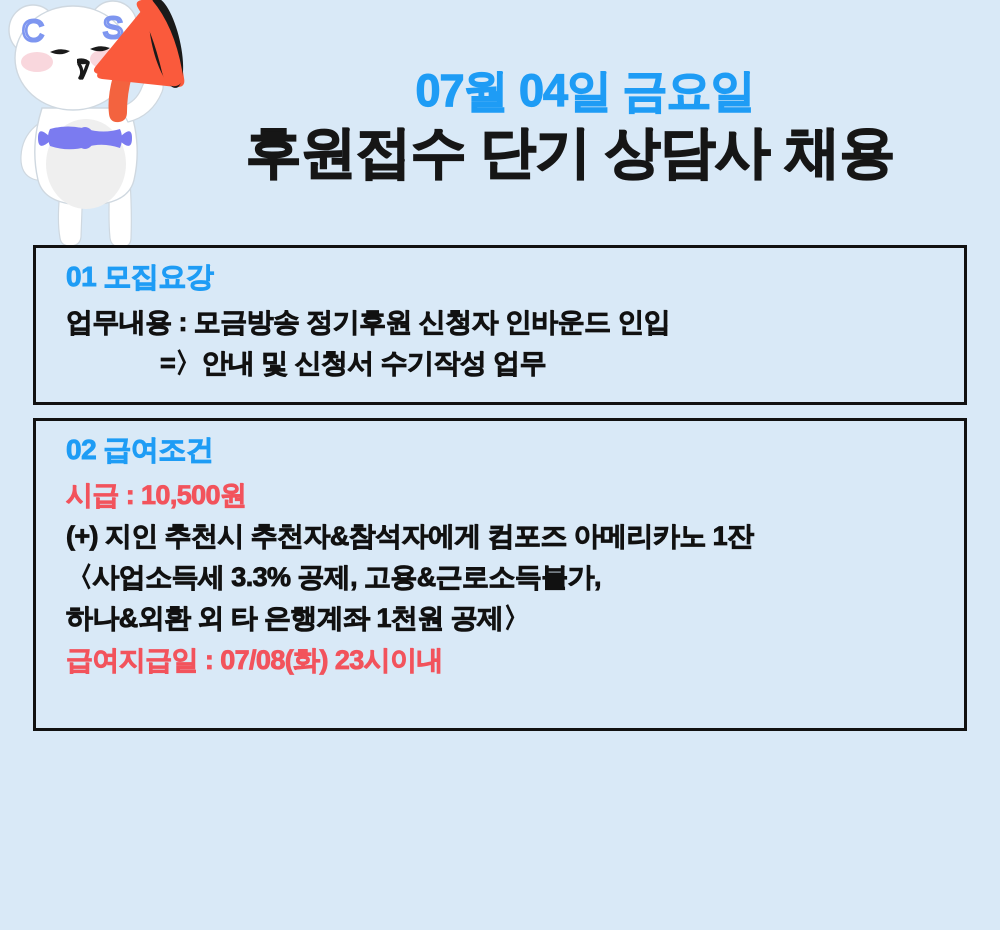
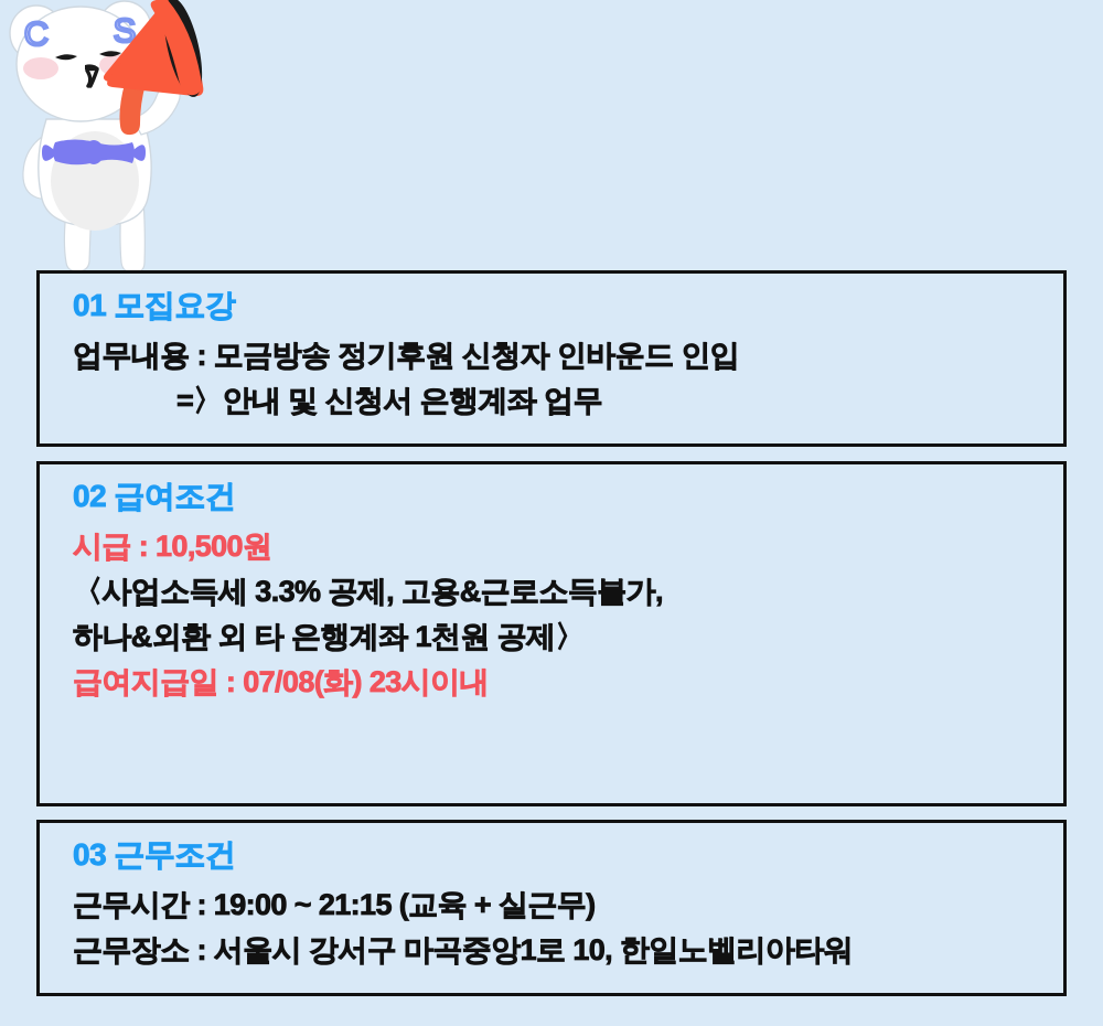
  C
  S
- 07월 04일 금요일
- 후원접수 단기 상담사 채용
  01 모집요강
  업무내용 : 모금방송 정기후원 신청자 인바운드 인입
- =〉안내 및 신청서 수기작성 업무
+ =〉안내 및 신청서 은행계좌 업무
  02 급여조건
  시급 : 10,500원
- (+) 지인 추천시 추천자&참석자에게 컴포즈 아메리카노 1잔
  〈사업소득세 3.3% 공제, 고용&근로소득불가,
  하나&외환 외 타 은행계좌 1천원 공제〉
  급여지급일 : 07/08(화) 23시이내
+ 03 근무조건
+ 근무시간 : 19:00 ~ 21:15 (교육 + 실근무)
+ 근무장소 : 서울시 강서구 마곡중앙1로 10, 한일노벨리아타워
